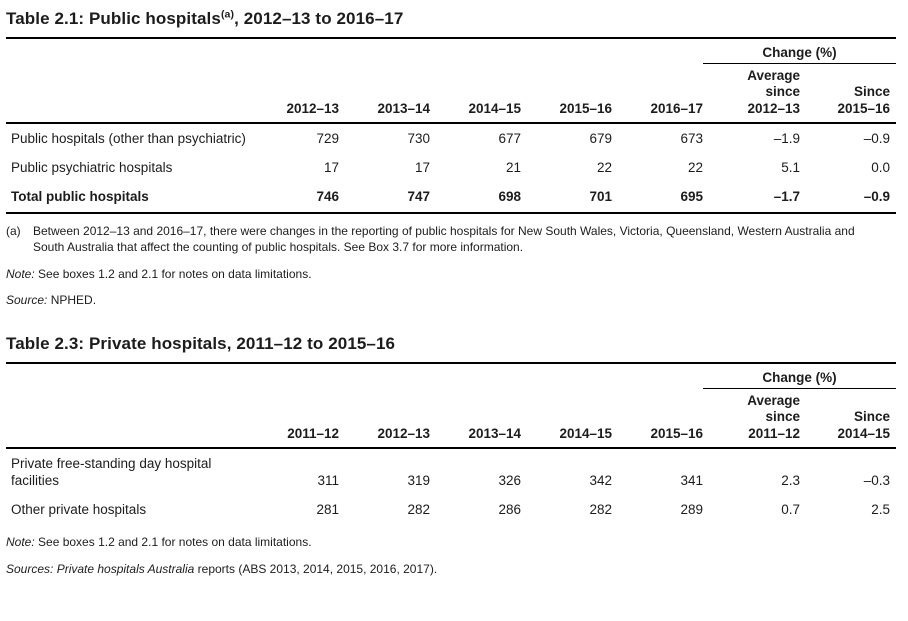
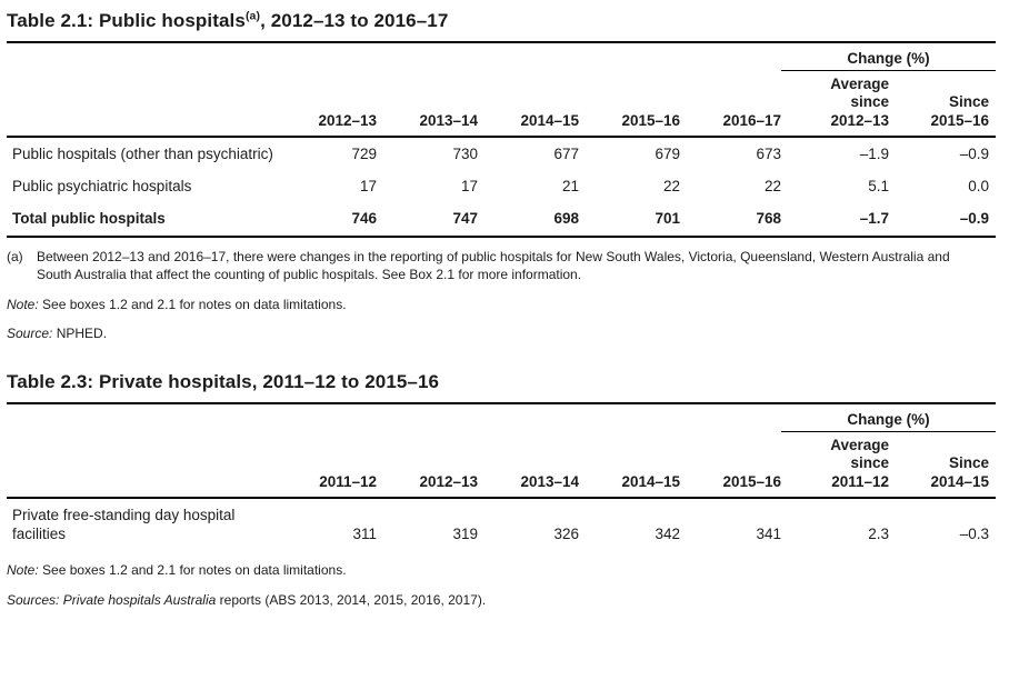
  Table 2.1: Public hospitals(a), 2012–13 to 2016–17
  	Change (%)
  	2012–13	2013–14	2014–15	2015–16	2016–17	Average since 2012–13	Since 2015–16
  Public hospitals (other than psychiatric)	729	730	677	679	673	–1.9	–0.9
  Public psychiatric hospitals	17	17	21	22	22	5.1	0.0
- Total public hospitals	746	747	698	701	695	–1.7	–0.9
+ Total public hospitals	746	747	698	701	768	–1.7	–0.9
  (a)
- Between 2012–13 and 2016–17, there were changes in the reporting of public hospitals for New South Wales, Victoria, Queensland, Western Australia and South Australia that affect the counting of public hospitals. See Box 3.7 for more information.
+ Between 2012–13 and 2016–17, there were changes in the reporting of public hospitals for New South Wales, Victoria, Queensland, Western Australia and South Australia that affect the counting of public hospitals. See Box 2.1 for more information.
  Note: See boxes 1.2 and 2.1 for notes on data limitations.
  Source: NPHED.
  Table 2.3: Private hospitals, 2011–12 to 2015–16
  	Change (%)
  	2011–12	2012–13	2013–14	2014–15	2015–16	Average since 2011–12	Since 2014–15
  Private free-standing day hospital facilities	311	319	326	342	341	2.3	–0.3
- Other private hospitals	281	282	286	282	289	0.7	2.5
  Note: See boxes 1.2 and 2.1 for notes on data limitations.
  Sources: Private hospitals Australia reports (ABS 2013, 2014, 2015, 2016, 2017).
